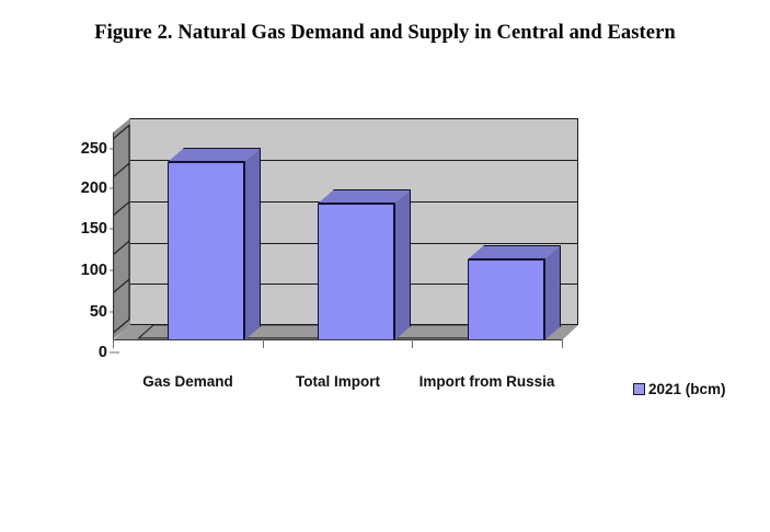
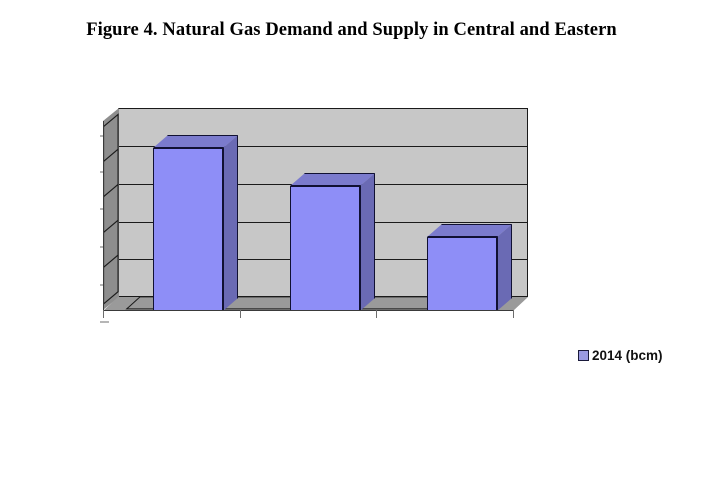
- Figure 2. Natural Gas Demand and Supply in Central and Eastern
+ Figure 4. Natural Gas Demand and Supply in Central and Eastern
- 250
- 200
- 150
- 100
- 50
- 0
- Gas Demand
- Total Import
- Import from Russia
- 2021 (bcm)
+ 2014 (bcm)
